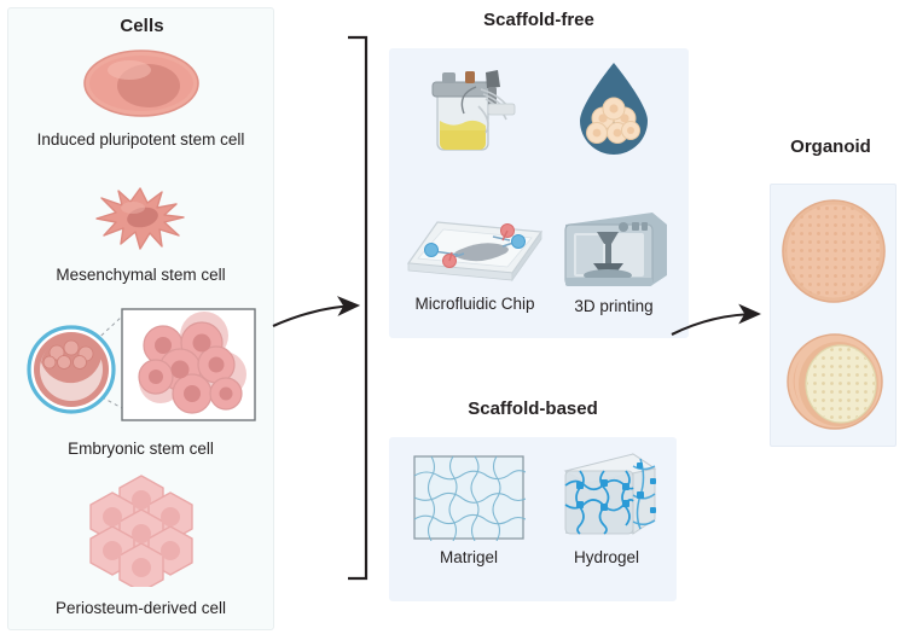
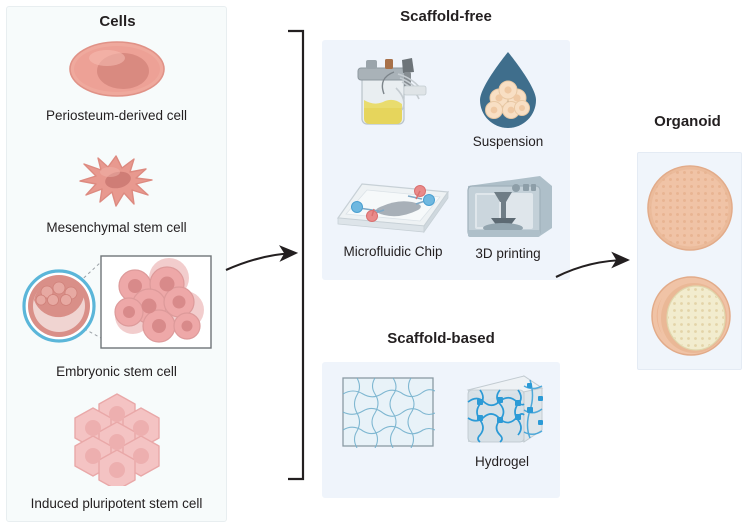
  Cells
- Induced pluripotent stem cell
+ Periosteum-derived cell
  Mesenchymal stem cell
  Embryonic stem cell
- Periosteum-derived cell
+ Induced pluripotent stem cell
  Scaffold-free
+ Suspension
  Microfluidic Chip
  3D printing
  Scaffold-based
- Matrigel
  Hydrogel
  Organoid
